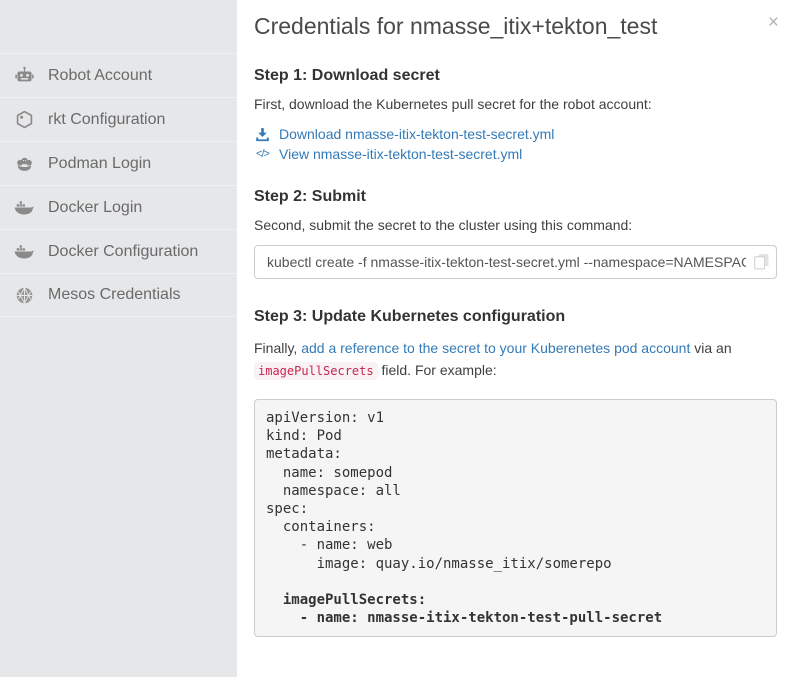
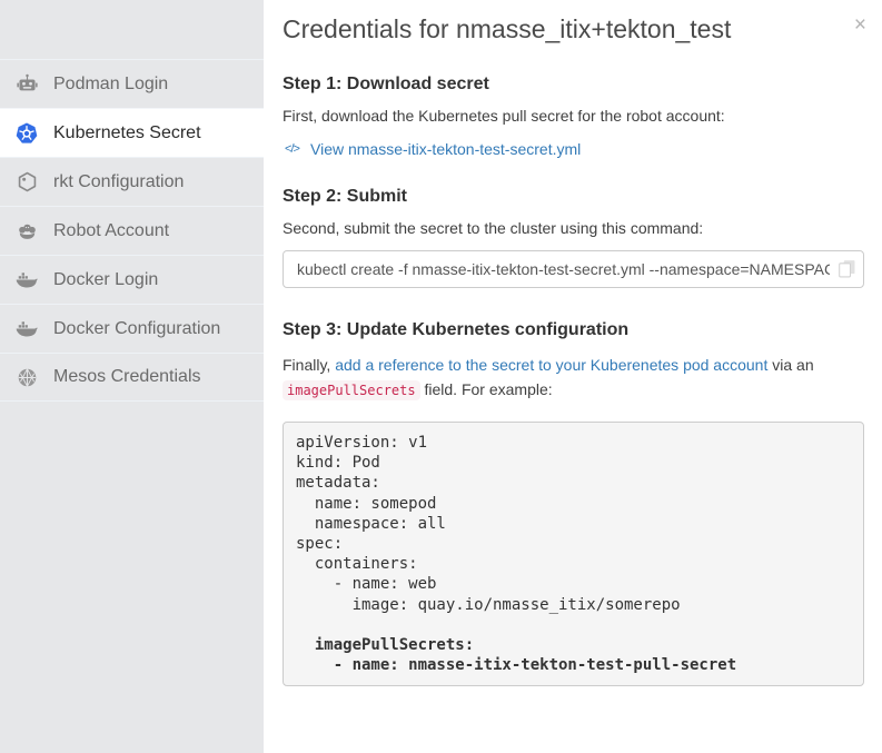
- Robot Account
+ Podman Login
+ Kubernetes Secret
  rkt Configuration
- Podman Login
+ Robot Account
  Docker Login
  Docker Configuration
  Mesos Credentials
  Credentials for nmasse_itix+tekton_test
  ×
  Step 1: Download secret
  First, download the Kubernetes pull secret for the robot account:
- Download nmasse-itix-tekton-test-secret.yml
  </>
  View nmasse-itix-tekton-test-secret.yml
  Step 2: Submit
  Second, submit the secret to the cluster using this command:
  kubectl create -f nmasse-itix-tekton-test-secret.yml --namespace=NAMESPA
  Step 3: Update Kubernetes configuration
  Finally, add a reference to the secret to your Kuberenetes pod account via an imagePullSecrets field. For example:
  apiVersion: v1
  kind: Pod
  metadata:
  name: somepod
  namespace: all
  spec:
  containers:
  - name: web
  image: quay.io/nmasse_itix/somerepo
  imagePullSecrets:
  - name: nmasse-itix-tekton-test-pull-secret
